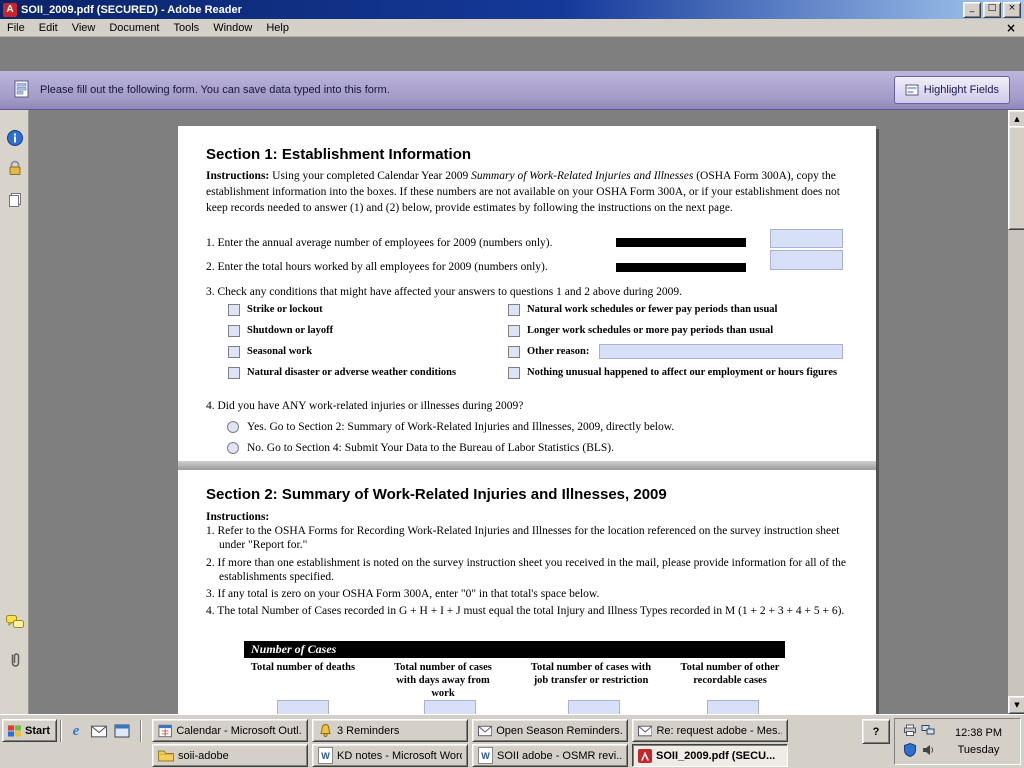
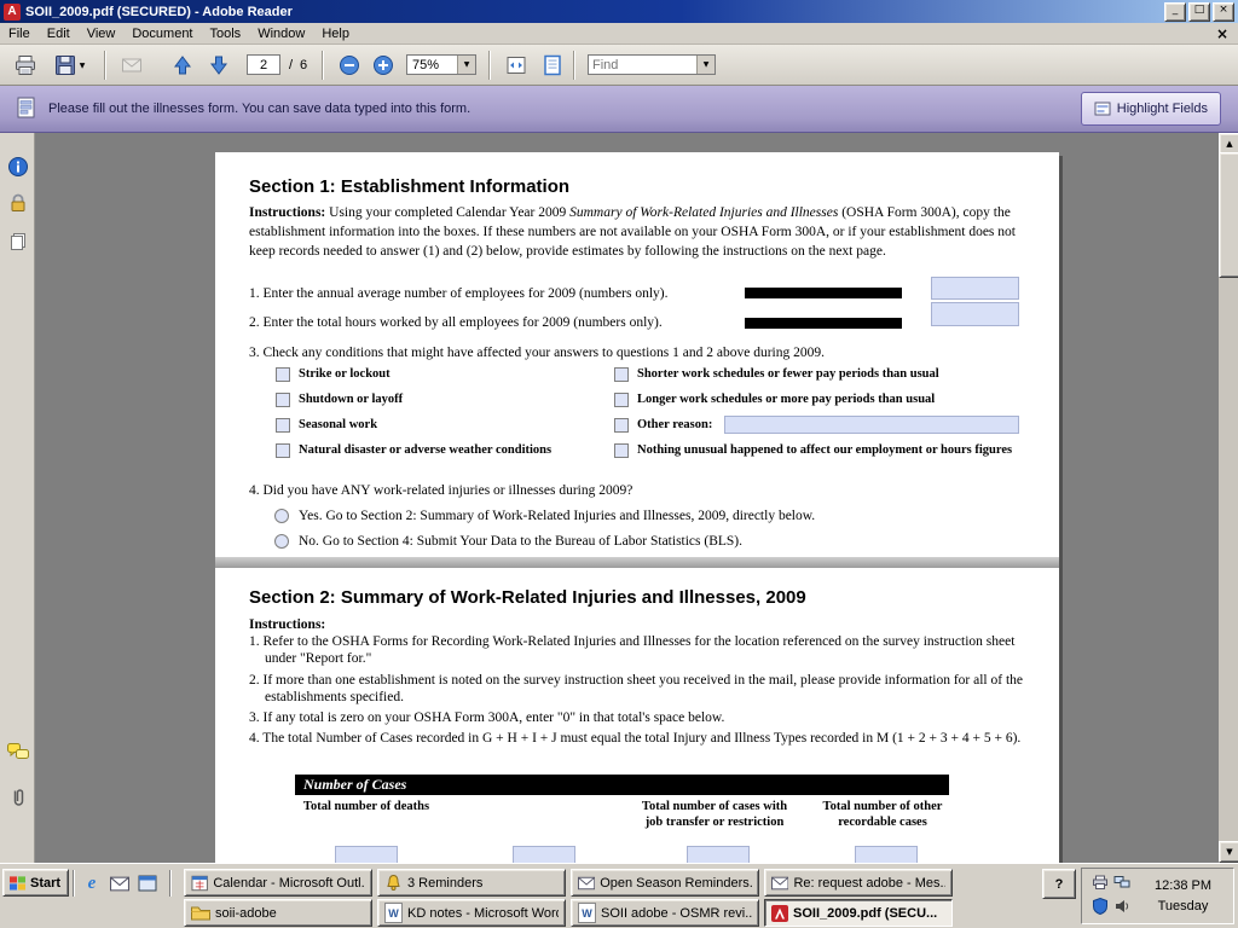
  A
  SOII_2009.pdf (SECURED) - Adobe Reader
  _
  □
  ×
  File
  Edit
  View
  Document
  Tools
  Window
  Help
  ×
+ 2
+ /
+ 6
+ 75%
+ Find
- Please fill out the following form. You can save data typed into this form.
+ Please fill out the illnesses form. You can save data typed into this form.
  Highlight Fields
  Section 1: Establishment Information
  Instructions: Using your completed Calendar Year 2009 Summary of Work-Related Injuries and Illnesses (OSHA Form 300A), copy the establishment information into the boxes. If these numbers are not available on your OSHA Form 300A, or if your establishment does not keep records needed to answer (1) and (2) below, provide estimates by following the instructions on the next page.
  1. Enter the annual average number of employees for 2009 (numbers only).
  2. Enter the total hours worked by all employees for 2009 (numbers only).
  3. Check any conditions that might have affected your answers to questions 1 and 2 above during 2009.
  Strike or lockout
  Shutdown or layoff
  Seasonal work
  Natural disaster or adverse weather conditions
- Natural work schedules or fewer pay periods than usual
+ Shorter work schedules or fewer pay periods than usual
  Longer work schedules or more pay periods than usual
  Other reason:
  Nothing unusual happened to affect our employment or hours figures
  4. Did you have ANY work-related injuries or illnesses during 2009?
  Yes. Go to Section 2: Summary of Work-Related Injuries and Illnesses, 2009, directly below.
  No. Go to Section 4: Submit Your Data to the Bureau of Labor Statistics (BLS).
  Section 2: Summary of Work-Related Injuries and Illnesses, 2009
  Instructions:
  1. Refer to the OSHA Forms for Recording Work-Related Injuries and Illnesses for the location referenced on the survey instruction sheet under "Report for."
  2. If more than one establishment is noted on the survey instruction sheet you received in the mail, please provide information for all of the establishments specified.
  3. If any total is zero on your OSHA Form 300A, enter "0" in that total's space below.
  4. The total Number of Cases recorded in G + H + I + J must equal the total Injury and Illness Types recorded in M (1 + 2 + 3 + 4 + 5 + 6).
  Number of Cases
  Total number of deaths
- Total number of cases with days away from work
  Total number of cases with job transfer or restriction
  Total number of other recordable cases
  ▲
  ▼
  Start
  e
  Calendar - Microsoft Outl.
  3 Reminders
  Open Season Reminders.
  Re: request adobe - Mes.
  soii-adobe
  W
  KD notes - Microsoft Wor
  W
  SOII adobe - OSMR revi..
  SOII_2009.pdf (SECU...
  ?
  12:38 PM
  Tuesday
